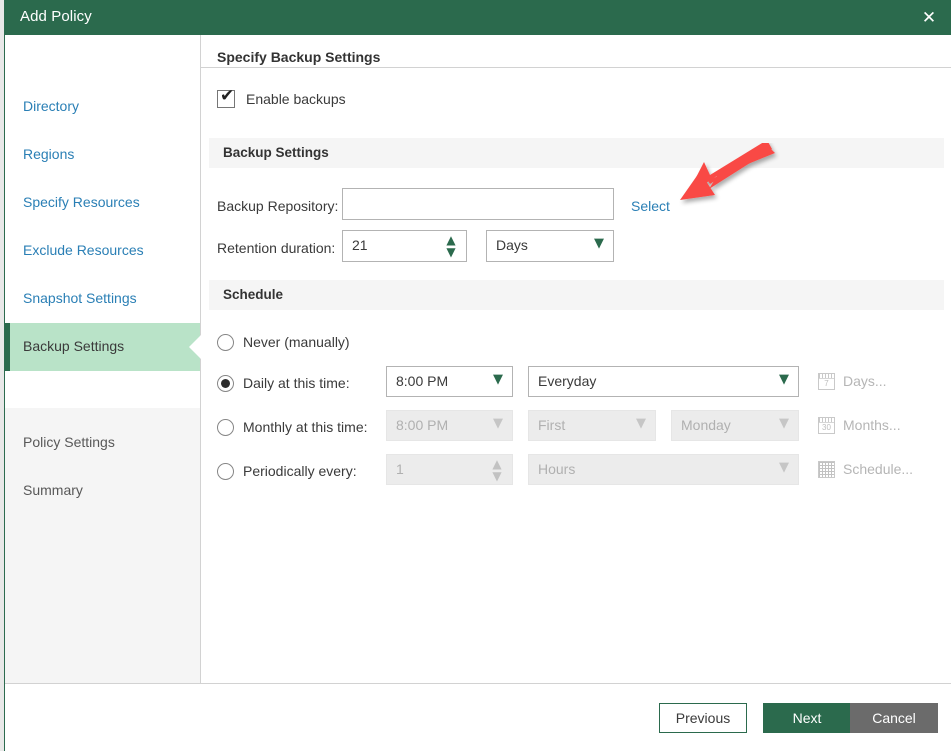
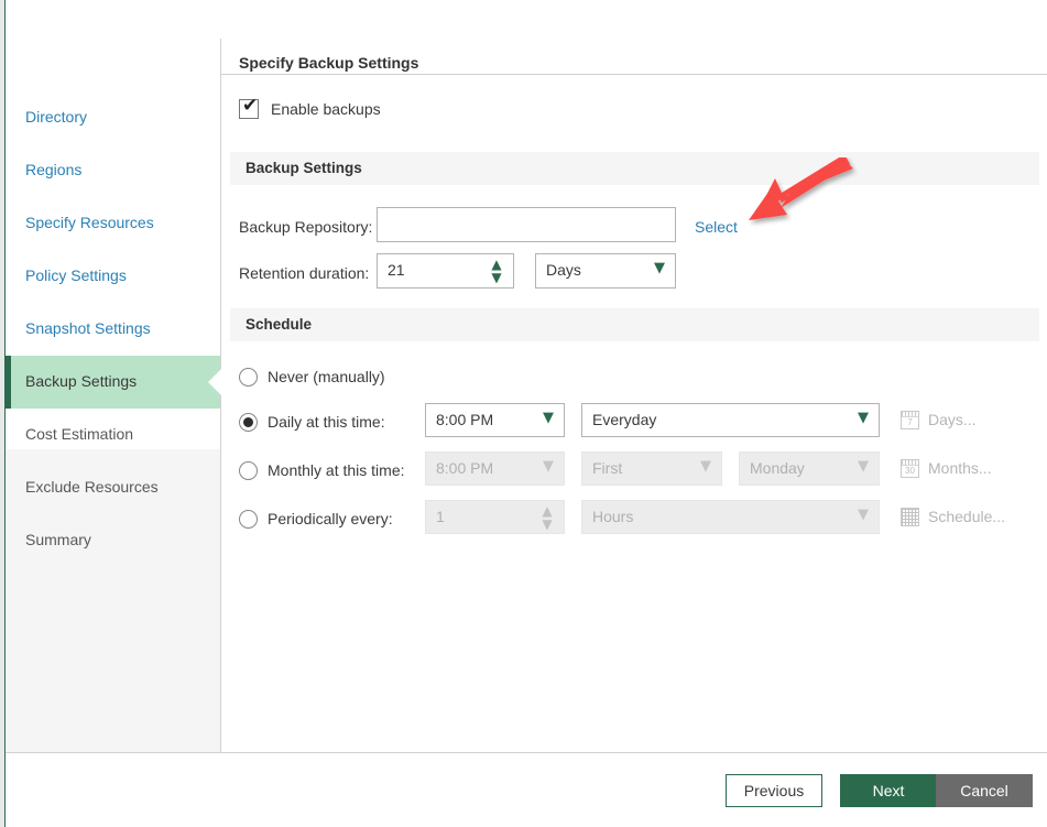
- Add Policy
- ✕
  Directory
  Regions
  Specify Resources
- Exclude Resources
+ Policy Settings
  Snapshot Settings
  Backup Settings
+ Cost Estimation
- Policy Settings
+ Exclude Resources
  Summary
  Specify Backup Settings
  ✔
  Enable backups
  Backup Settings
  Backup Repository:
  Select
  Retention duration:
  21
  ▲
  ▼
  Days
  ▼
  Schedule
  Never (manually)
  Daily at this time:
  8:00 PM
  ▼
  Everyday
  ▼
  7
  Days...
  Monthly at this time:
  8:00 PM
  ▼
  First
  ▼
  Monday
  ▼
  30
  Months...
  Periodically every:
  1
  ▲
  ▼
  Hours
  ▼
  Schedule...
  Previous
  Next
  Cancel
